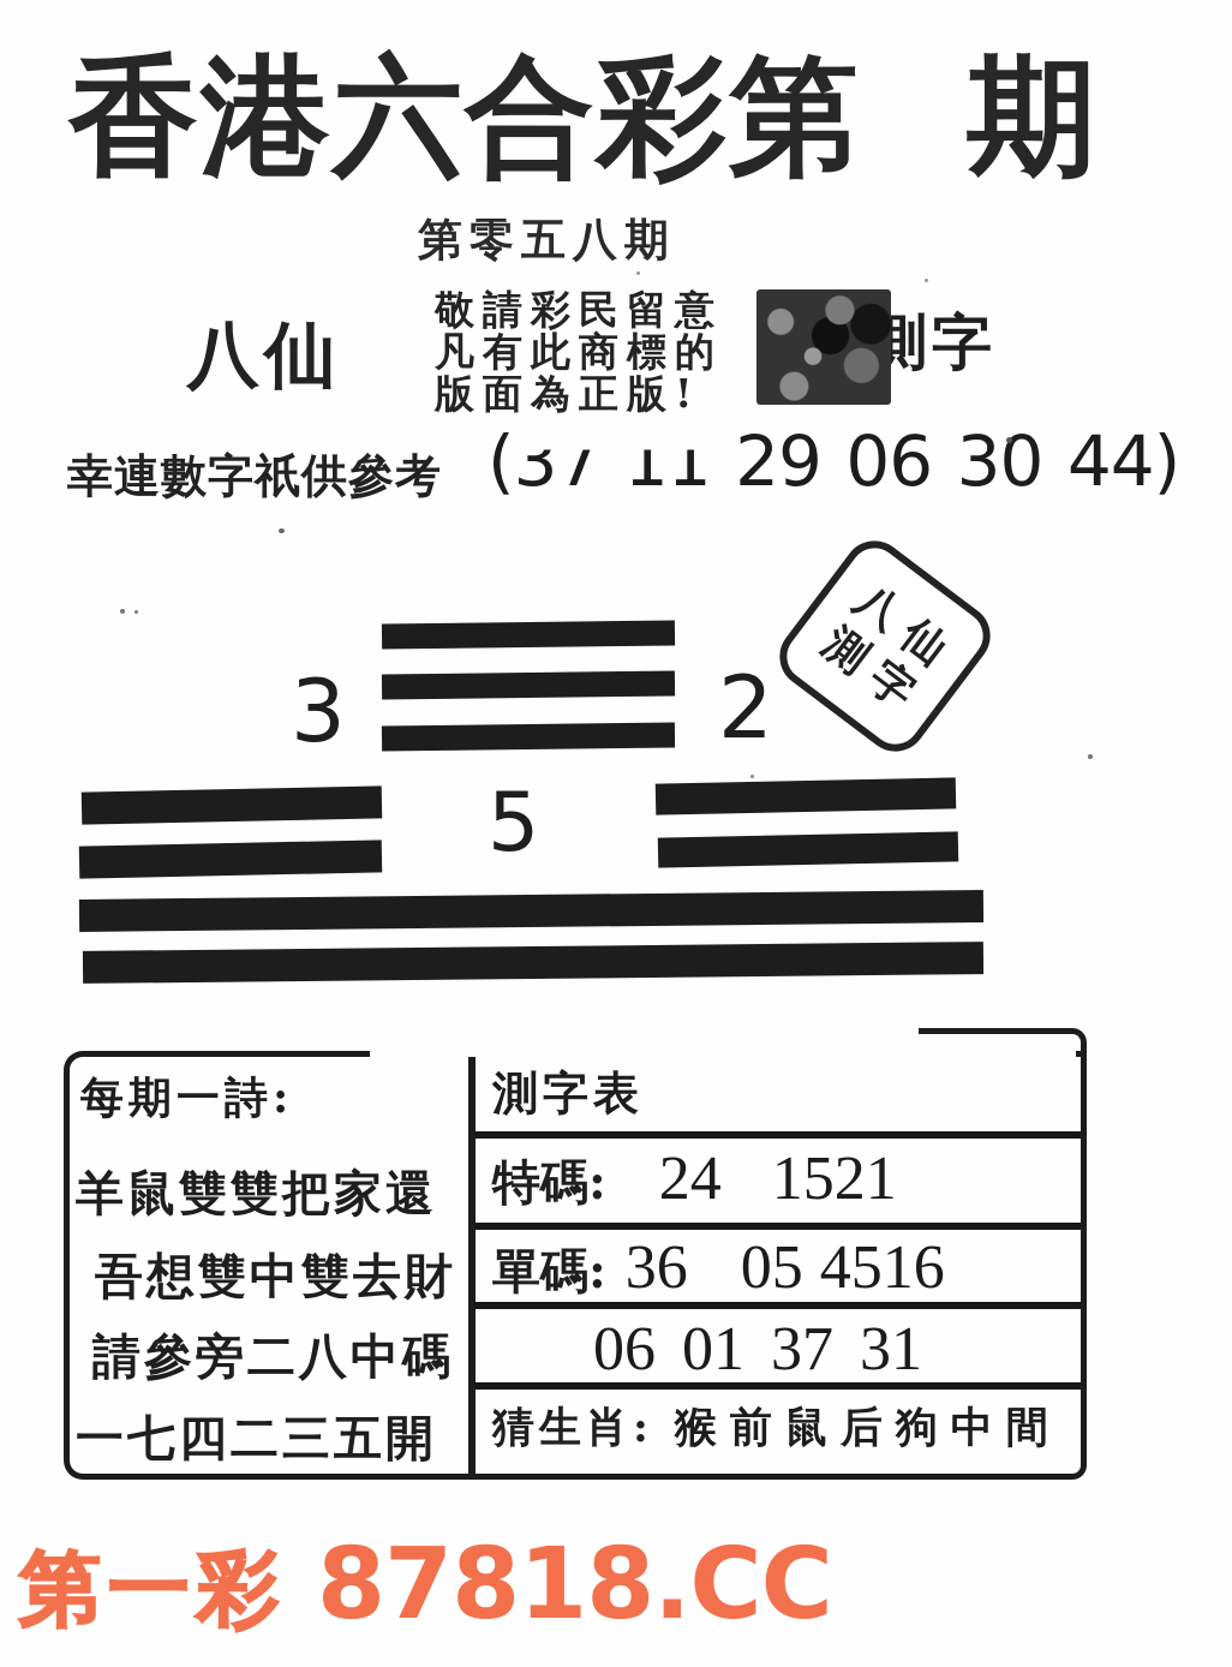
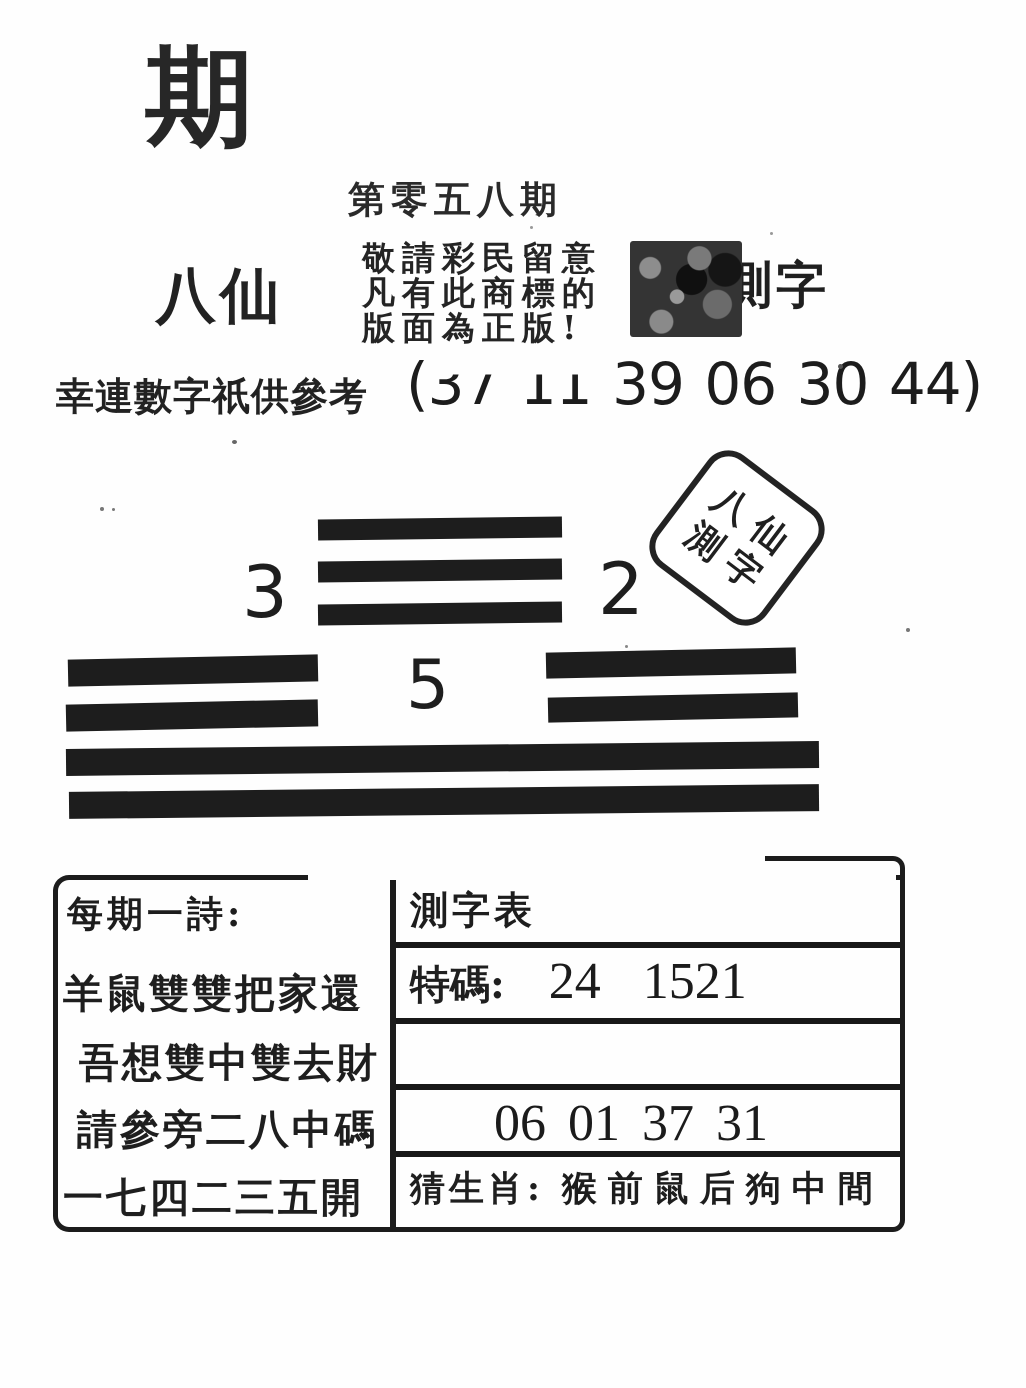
- 香港六合彩第
  期
  第零五八期
  八仙
  敬請彩民留意
  凡有此商標的
  版面為正版!
  測字
  幸連數字祇供參考
- (37 11 29 06 30 44)
+ (37 11 39 06 30 44)
  3
  2
  5
  每期一詩:
  羊鼠雙雙把家還
  吾想雙中雙去財
  請參旁二八中碼
  一七四二三五開
  測字表
  特碼: 24 1521
- 單碼: 36 05 4516
  06 01 37 31
  猜生肖: 猴前鼠后狗中間
- 第一彩
- 87818.CC
